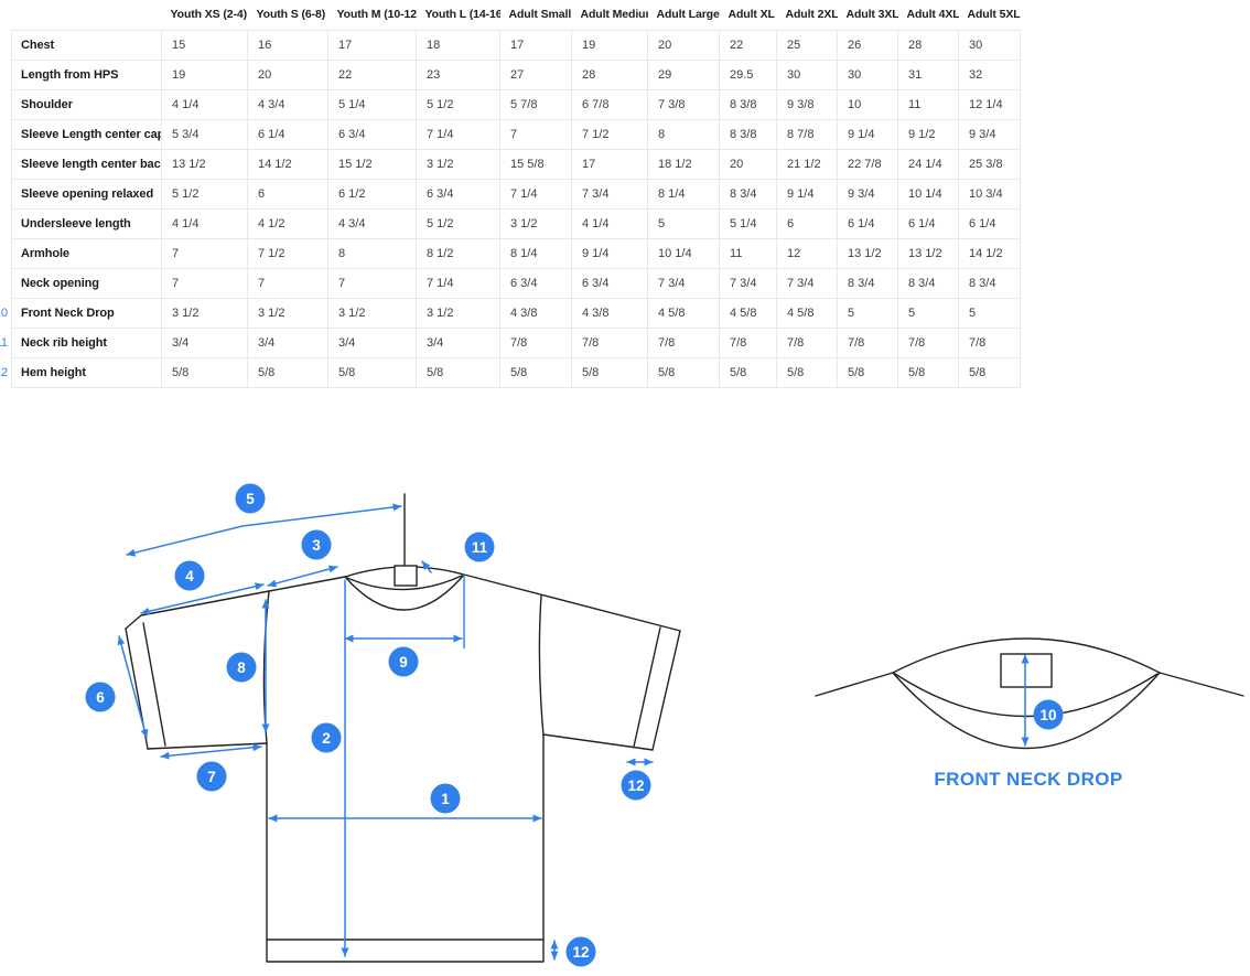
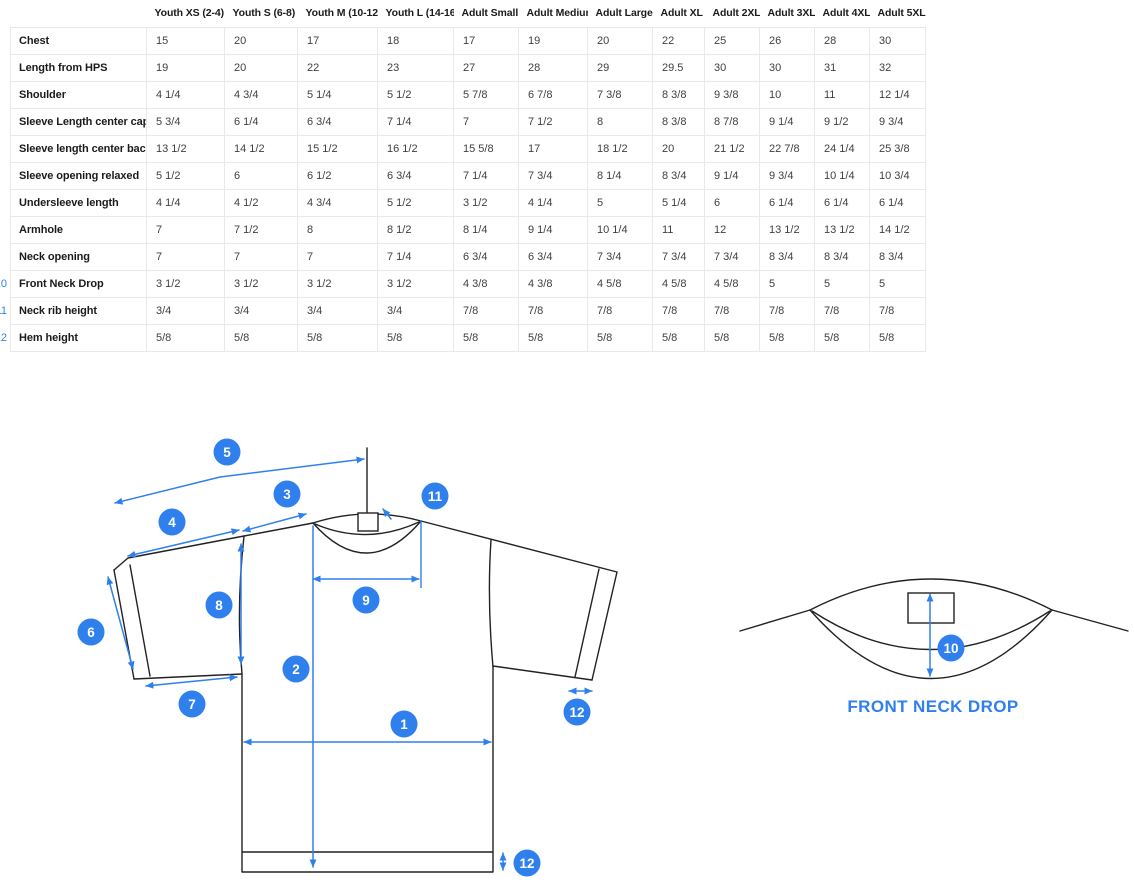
  	Youth XS (2-4)	Youth S (6-8)	Youth M (10-12	Youth L (14-16	Adult Small	Adult Mediu	Adult Large	Adult XL	Adult 2XL	Adult 3XL	Adult 4XL	Adult 5XL
- Chest	15	16	17	18	17	19	20	22	25	26	28	30
+ Chest	15	20	17	18	17	19	20	22	25	26	28	30
  Length from HPS	19	20	22	23	27	28	29	29.5	30	30	31	32
  Shoulder	4 1/4	4 3/4	5 1/4	5 1/2	5 7/8	6 7/8	7 3/8	8 3/8	9 3/8	10	11	12 1/4
  Sleeve Length center cap	5 3/4	6 1/4	6 3/4	7 1/4	7	7 1/2	8	8 3/8	8 7/8	9 1/4	9 1/2	9 3/4
- Sleeve length center bac	13 1/2	14 1/2	15 1/2	3 1/2	15 5/8	17	18 1/2	20	21 1/2	22 7/8	24 1/4	25 3/8
+ Sleeve length center bac	13 1/2	14 1/2	15 1/2	16 1/2	15 5/8	17	18 1/2	20	21 1/2	22 7/8	24 1/4	25 3/8
  Sleeve opening relaxed	5 1/2	6	6 1/2	6 3/4	7 1/4	7 3/4	8 1/4	8 3/4	9 1/4	9 3/4	10 1/4	10 3/4
  Undersleeve length	4 1/4	4 1/2	4 3/4	5 1/2	3 1/2	4 1/4	5	5 1/4	6	6 1/4	6 1/4	6 1/4
  Armhole	7	7 1/2	8	8 1/2	8 1/4	9 1/4	10 1/4	11	12	13 1/2	13 1/2	14 1/2
  Neck opening	7	7	7	7 1/4	6 3/4	6 3/4	7 3/4	7 3/4	7 3/4	8 3/4	8 3/4	8 3/4
  Front Neck Drop	3 1/2	3 1/2	3 1/2	3 1/2	4 3/8	4 3/8	4 5/8	4 5/8	4 5/8	5	5	5
  Neck rib height	3/4	3/4	3/4	3/4	7/8	7/8	7/8	7/8	7/8	7/8	7/8	7/8
  Hem height	5/8	5/8	5/8	5/8	5/8	5/8	5/8	5/8	5/8	5/8	5/8	5/8
  FRONT NECK DROP
  1
  2
  3
  4
  5
  6
  7
  8
  9
  10
  11
  12
  12
